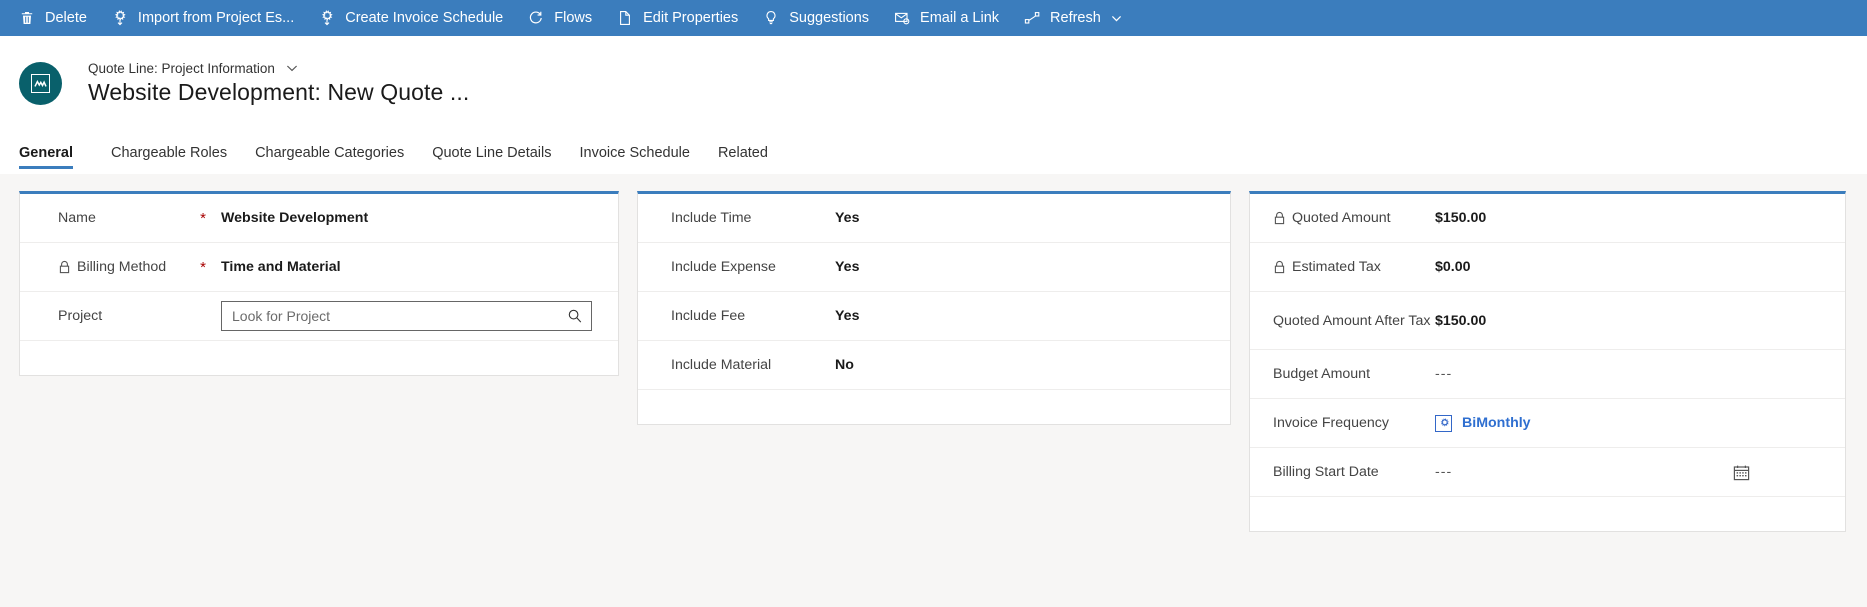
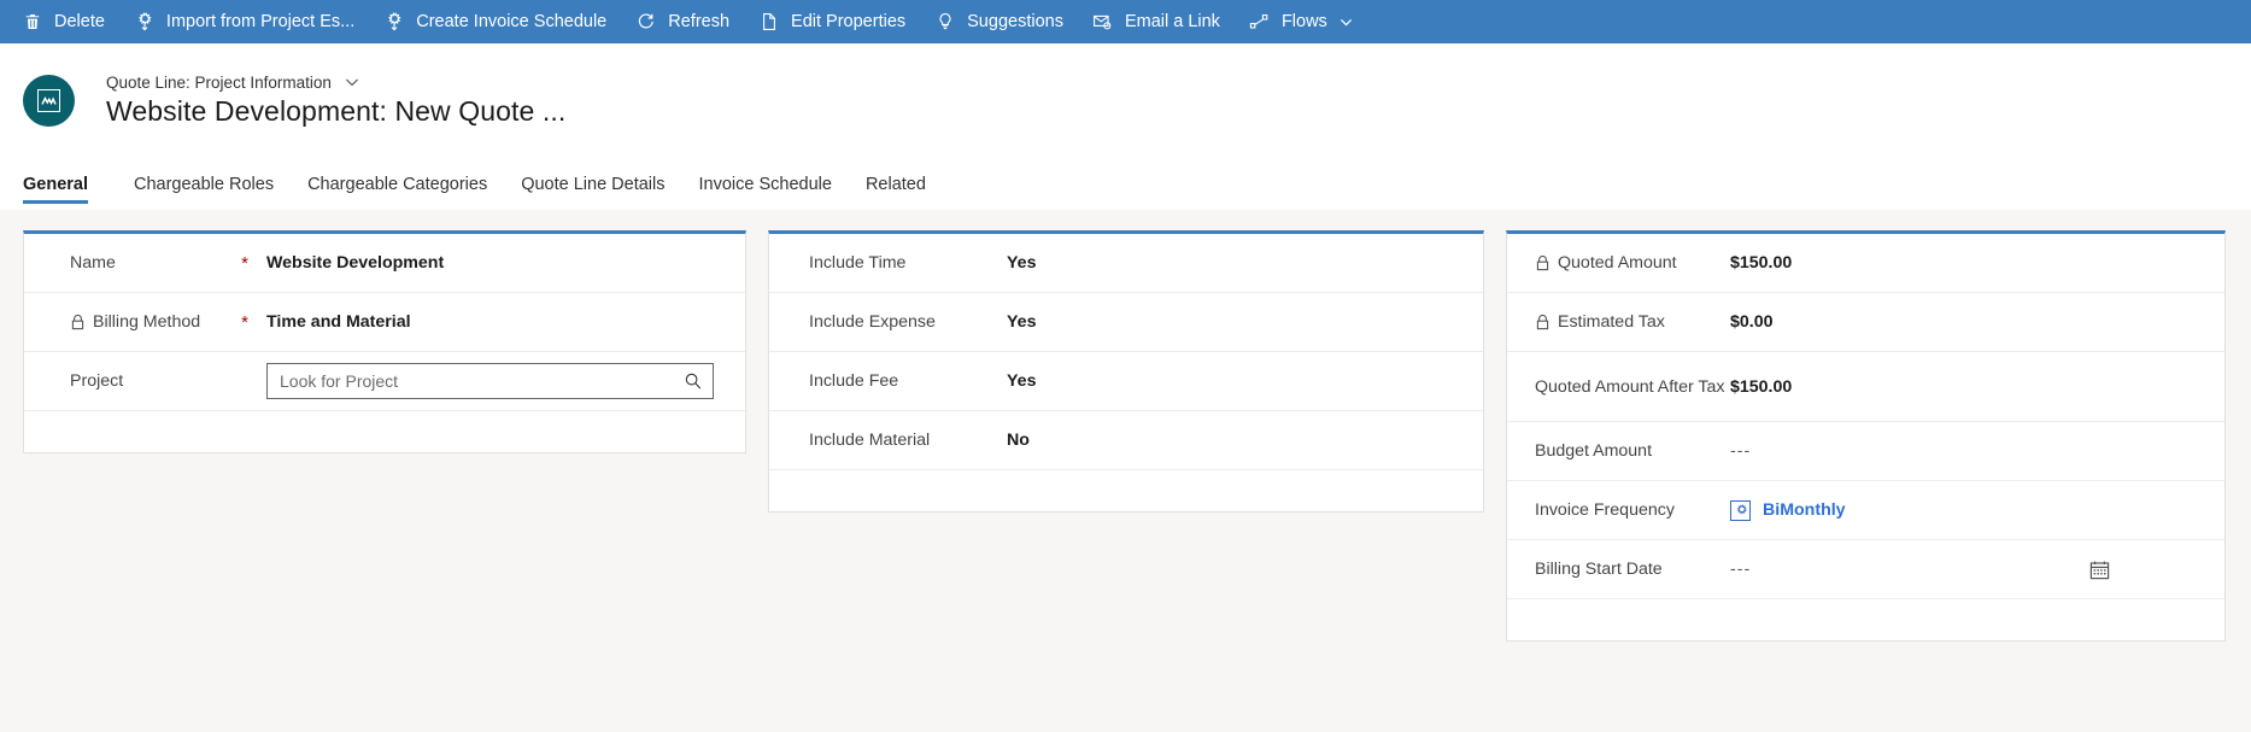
  Delete
  Import from Project Es...
  Create Invoice Schedule
- Flows
+ Refresh
  Edit Properties
  Suggestions
  Email a Link
- Refresh
+ Flows
  Quote Line: Project Information
  Website Development: New Quote ...
  General
  Chargeable Roles
  Chargeable Categories
  Quote Line Details
  Invoice Schedule
  Related
  Name
  *
  Website Development
  Billing Method
  *
  Time and Material
  Project
  Look for Project
  Include Time
  Yes
  Include Expense
  Yes
  Include Fee
  Yes
  Include Material
  No
  Quoted Amount
  $150.00
  Estimated Tax
  $0.00
  Quoted Amount After Tax
  $150.00
  Budget Amount
  ---
  Invoice Frequency
  BiMonthly
  Billing Start Date
  ---
